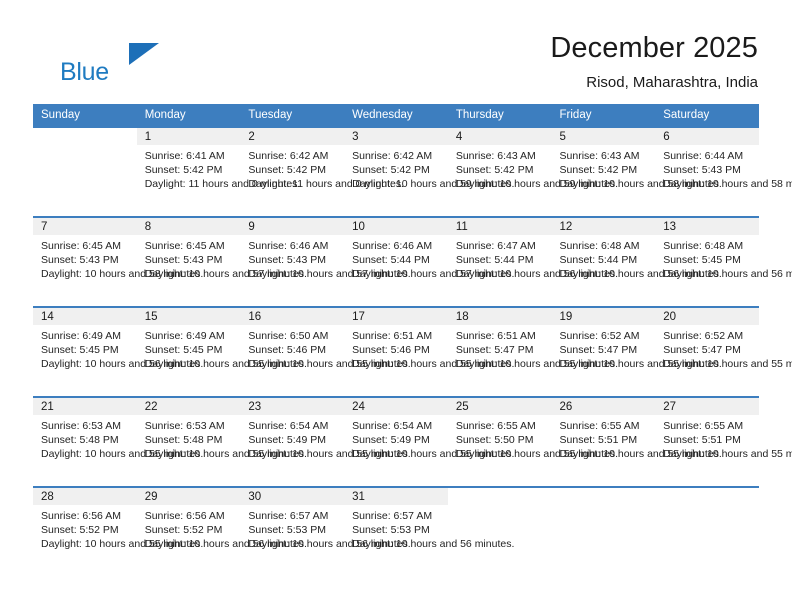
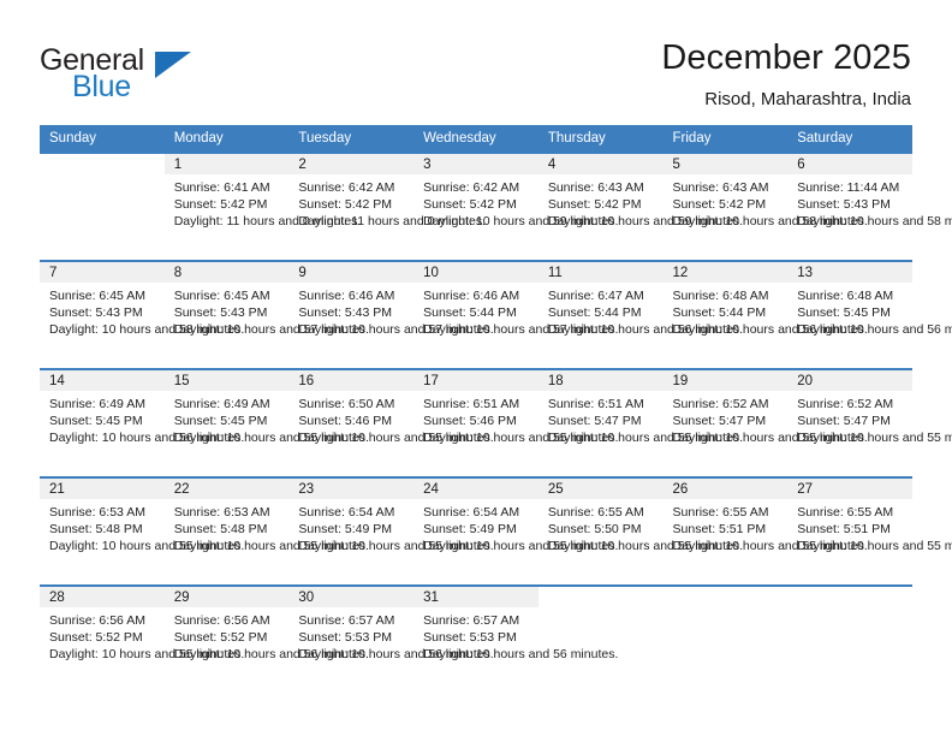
+ General
  Blue
  December 2025
  Risod, Maharashtra, India
  Sunday	Monday	Tuesday	Wednesday	Thursday	Friday	Saturday
- 	1Sunrise: 6:41 AMSunset: 5:42 PMDaylight: 11 hours a	2Sunrise: 6:42 AMSunset: 5:42 PMDaylight: 11 hours a	3Sunrise: 6:42 AMSunset: 5:42 PMDaylight: 10 hours a	4Sunrise: 6:43 AMSunset: 5:42 PMDaylight: 10 hours a	5Sunrise: 6:43 AMSunset: 5:42 PMDaylight: 10 hours a	6Sunrise: 6:44 AMSunset: 5:43 PMDaylight: 10 hours and 58 m
+ 	1Sunrise: 6:41 AMSunset: 5:42 PMDaylight: 11 hours a	2Sunrise: 6:42 AMSunset: 5:42 PMDaylight: 11 hours a	3Sunrise: 6:42 AMSunset: 5:42 PMDaylight: 10 hours a	4Sunrise: 6:43 AMSunset: 5:42 PMDaylight: 10 hours a	5Sunrise: 6:43 AMSunset: 5:42 PMDaylight: 10 hours a	6Sunrise: 11:44 AMSunset: 5:43 PMDaylight: 10 hours and 58 m
  7Sunrise: 6:45 AMSunset: 5:43 PMDaylight: 10 hours a	8Sunrise: 6:45 AMSunset: 5:43 PMDaylight: 10 hours a	9Sunrise: 6:46 AMSunset: 5:43 PMDaylight: 10 hours a	10Sunrise: 6:46 AMSunset: 5:44 PMDaylight: 10 hours a	11Sunrise: 6:47 AMSunset: 5:44 PMDaylight: 10 hours a	12Sunrise: 6:48 AMSunset: 5:44 PMDaylight: 10 hours a	13Sunrise: 6:48 AMSunset: 5:45 PMDaylight: 10 hours and 56 m
  14Sunrise: 6:49 AMSunset: 5:45 PMDaylight: 10 hours a	15Sunrise: 6:49 AMSunset: 5:45 PMDaylight: 10 hours a	16Sunrise: 6:50 AMSunset: 5:46 PMDaylight: 10 hours a	17Sunrise: 6:51 AMSunset: 5:46 PMDaylight: 10 hours a	18Sunrise: 6:51 AMSunset: 5:47 PMDaylight: 10 hours a	19Sunrise: 6:52 AMSunset: 5:47 PMDaylight: 10 hours a	20Sunrise: 6:52 AMSunset: 5:47 PMDaylight: 10 hours and 55 m
  21Sunrise: 6:53 AMSunset: 5:48 PMDaylight: 10 hours a	22Sunrise: 6:53 AMSunset: 5:48 PMDaylight: 10 hours a	23Sunrise: 6:54 AMSunset: 5:49 PMDaylight: 10 hours a	24Sunrise: 6:54 AMSunset: 5:49 PMDaylight: 10 hours a	25Sunrise: 6:55 AMSunset: 5:50 PMDaylight: 10 hours a	26Sunrise: 6:55 AMSunset: 5:51 PMDaylight: 10 hours a	27Sunrise: 6:55 AMSunset: 5:51 PMDaylight: 10 hours and 55 m
  28Sunrise: 6:56 AMSunset: 5:52 PMDaylight: 10 hours a	29Sunrise: 6:56 AMSunset: 5:52 PMDaylight: 10 hours a	30Sunrise: 6:57 AMSunset: 5:53 PMDaylight: 10 hours a	31Sunrise: 6:57 AMSunset: 5:53 PMDaylight: 10 hours a
